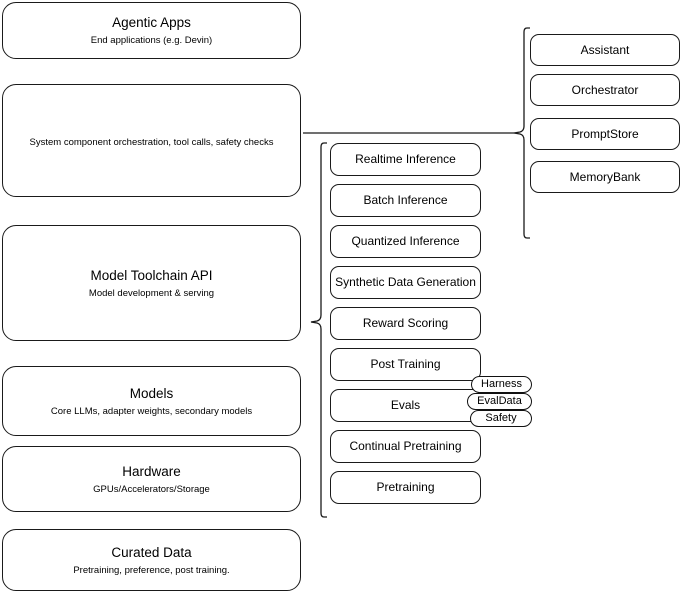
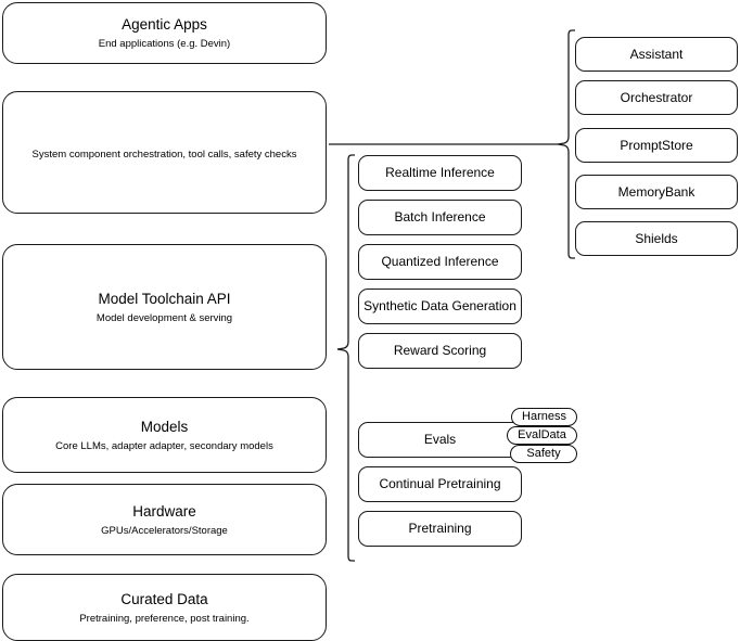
  Agentic Apps
  End applications (e.g. Devin)
  System component orchestration, tool calls, safety checks
  Model Toolchain API
  Model development & serving
  Models
- Core LLMs, adapter weights, secondary models
+ Core LLMs, adapter adapter, secondary models
  Hardware
  GPUs/Accelerators/Storage
  Curated Data
  Pretraining, preference, post training.
  Realtime Inference
  Batch Inference
  Quantized Inference
  Synthetic Data Generation
  Reward Scoring
- Post Training
  Evals
  Continual Pretraining
  Pretraining
  Harness
  EvalData
  Safety
  Assistant
  Orchestrator
  PromptStore
  MemoryBank
+ Shields
